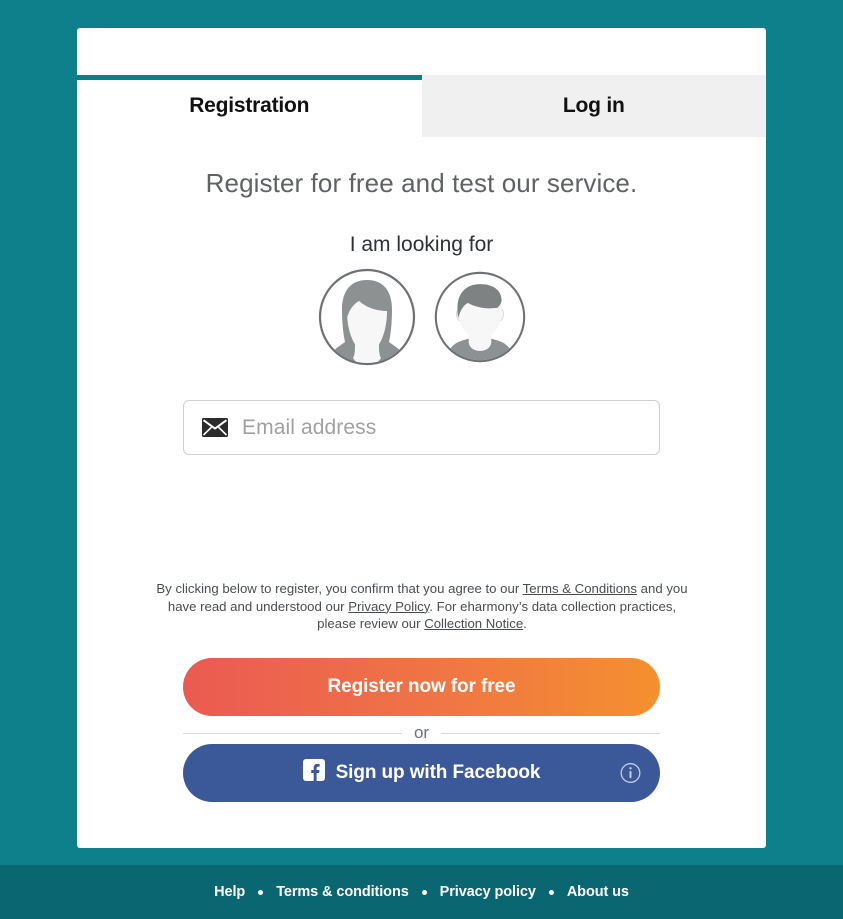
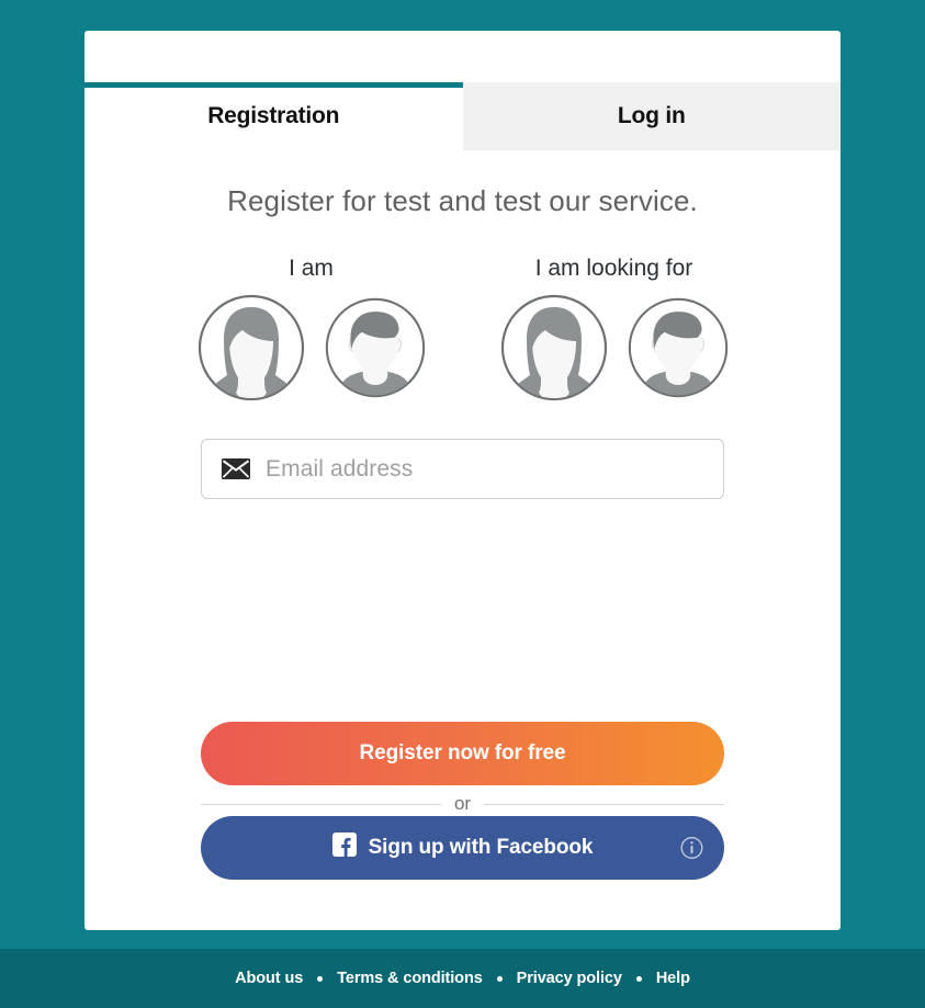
  Registration
  Log in
- Register for free and test our service.
+ Register for test and test our service.
+ I am
  I am looking for
  Email address
- By clicking below to register, you confirm that you agree to our Terms & Conditions and you have read and understood our Privacy Policy. For eharmony’s data collection practices, please review our Collection Notice.
  Register now for free
  or
  Sign up with Facebook
- Help
+ About us
  Terms & conditions
  Privacy policy
- About us
+ Help
